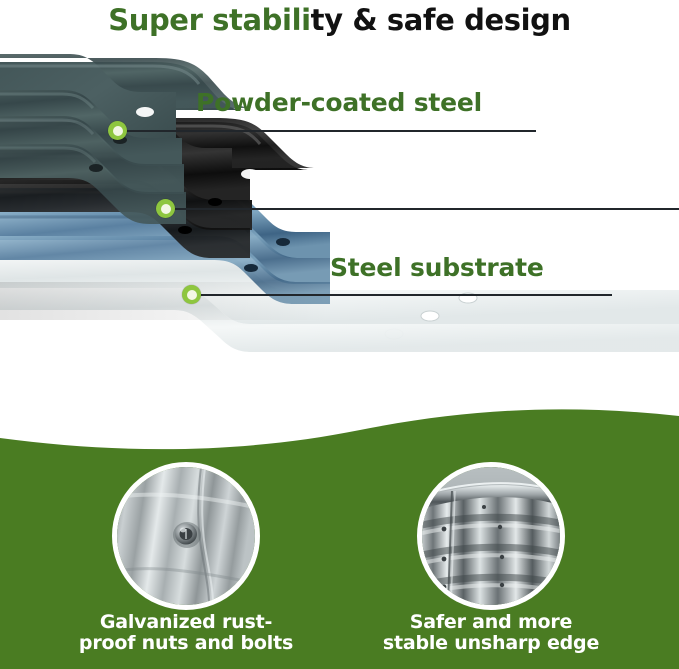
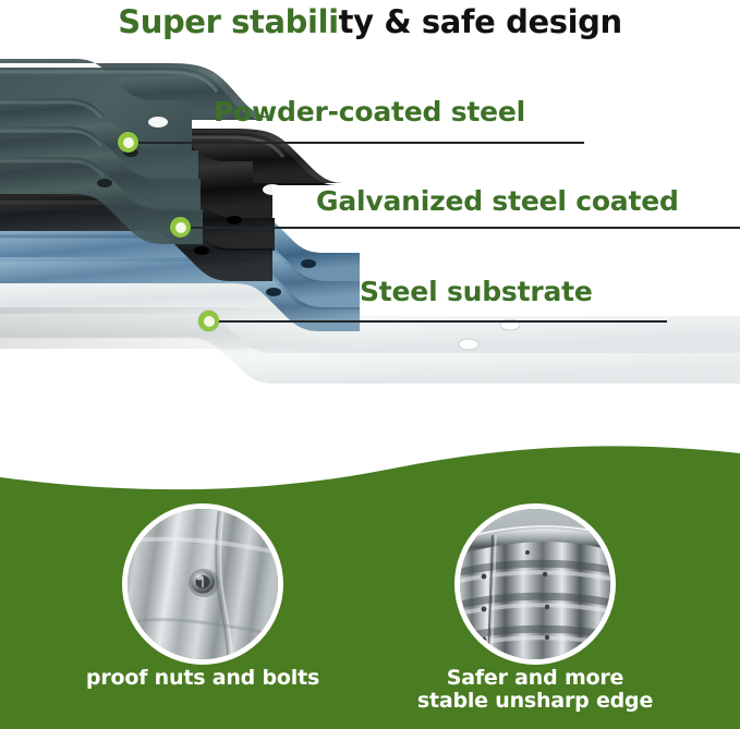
  Super stability & safe design
  Powder-coated steel
+ Galvanized steel coated
  Steel substrate
- Galvanized rust-
  proof nuts and bolts
  Safer and more
  stable unsharp edge
